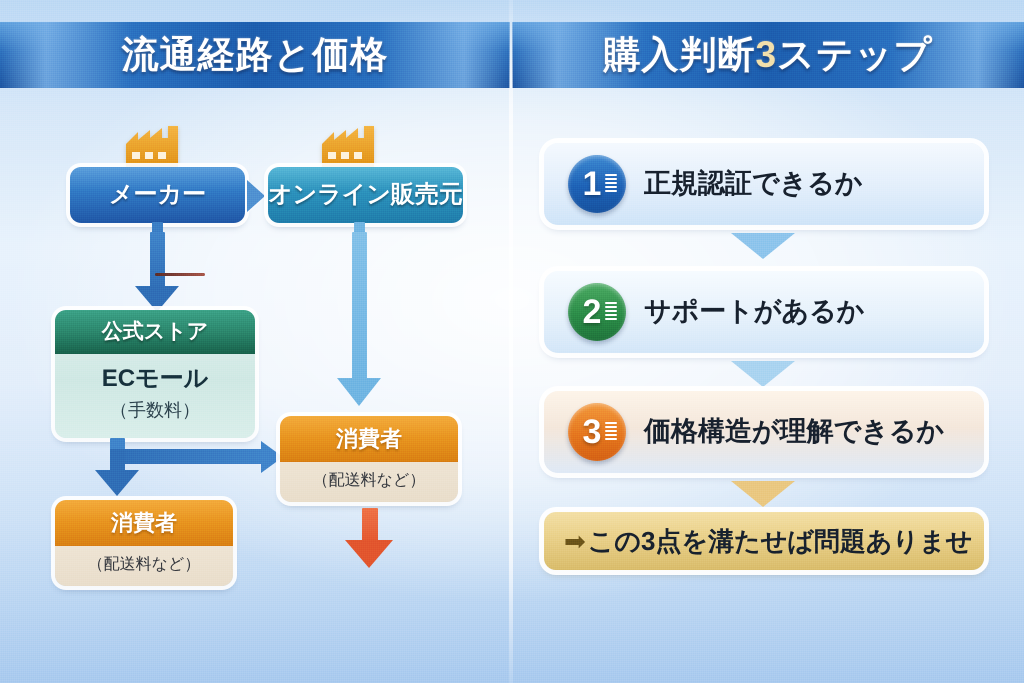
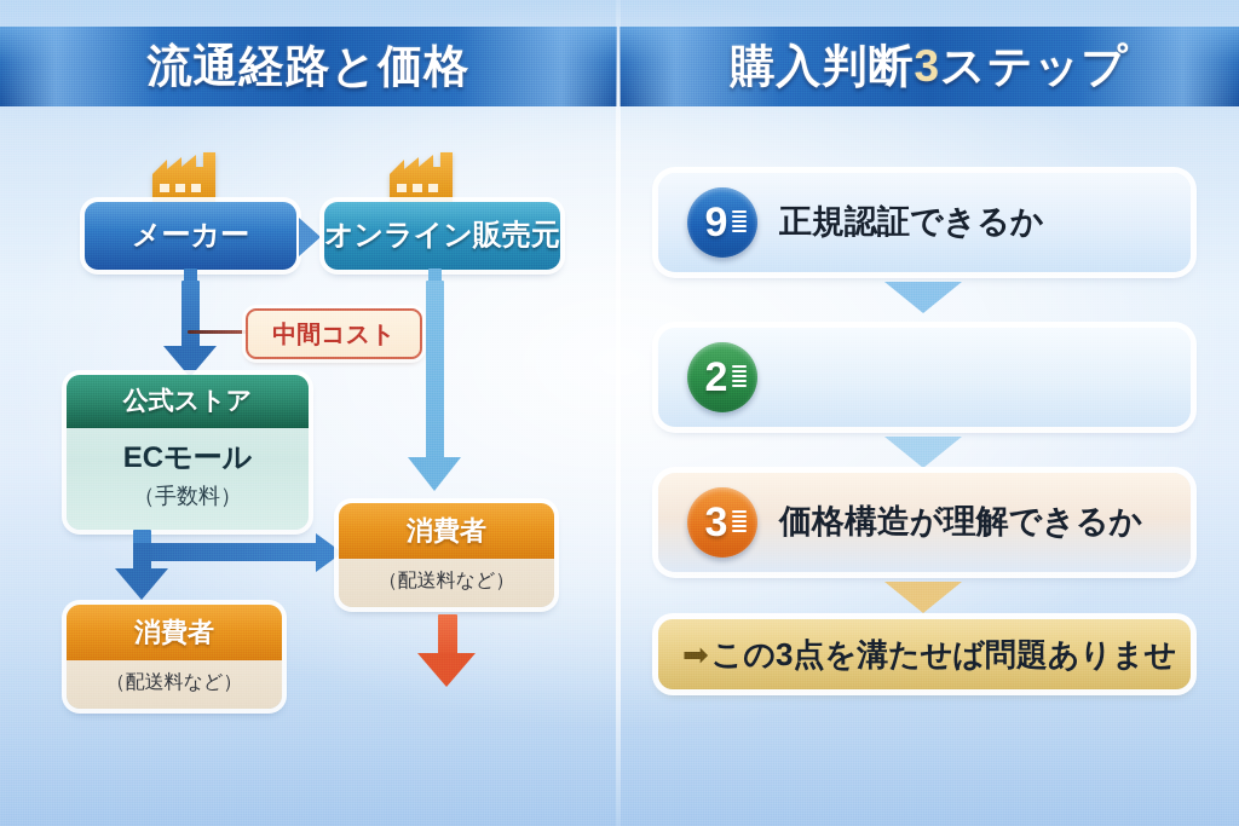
  流通経路と価格
  メーカー
  オンライン販売元
+ 中間コスト
  公式ストア
  ECモール
  （手数料）
  消費者
  （配送料など）
  消費者
  （配送料など）
  購入判断3ステップ
- 1
+ 9
  正規認証できるか
  2
- サポートがあるか
  3
  価格構造が理解できるか
  ➡
  この3点を溝たせば問題ありませ
